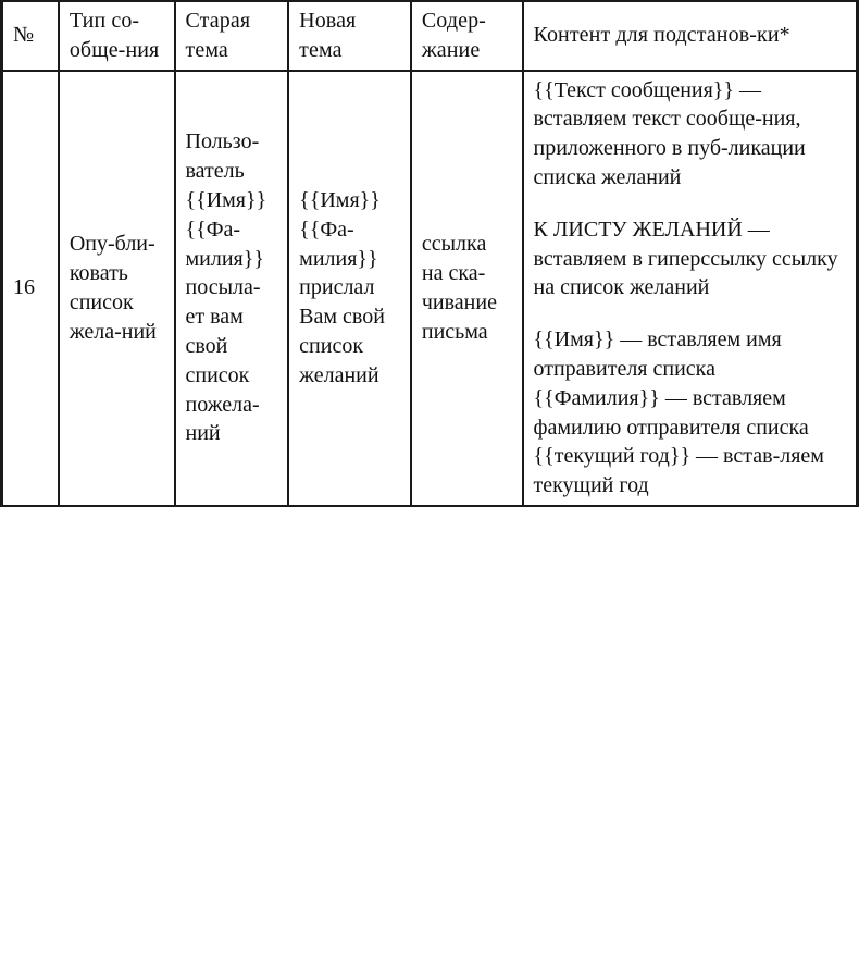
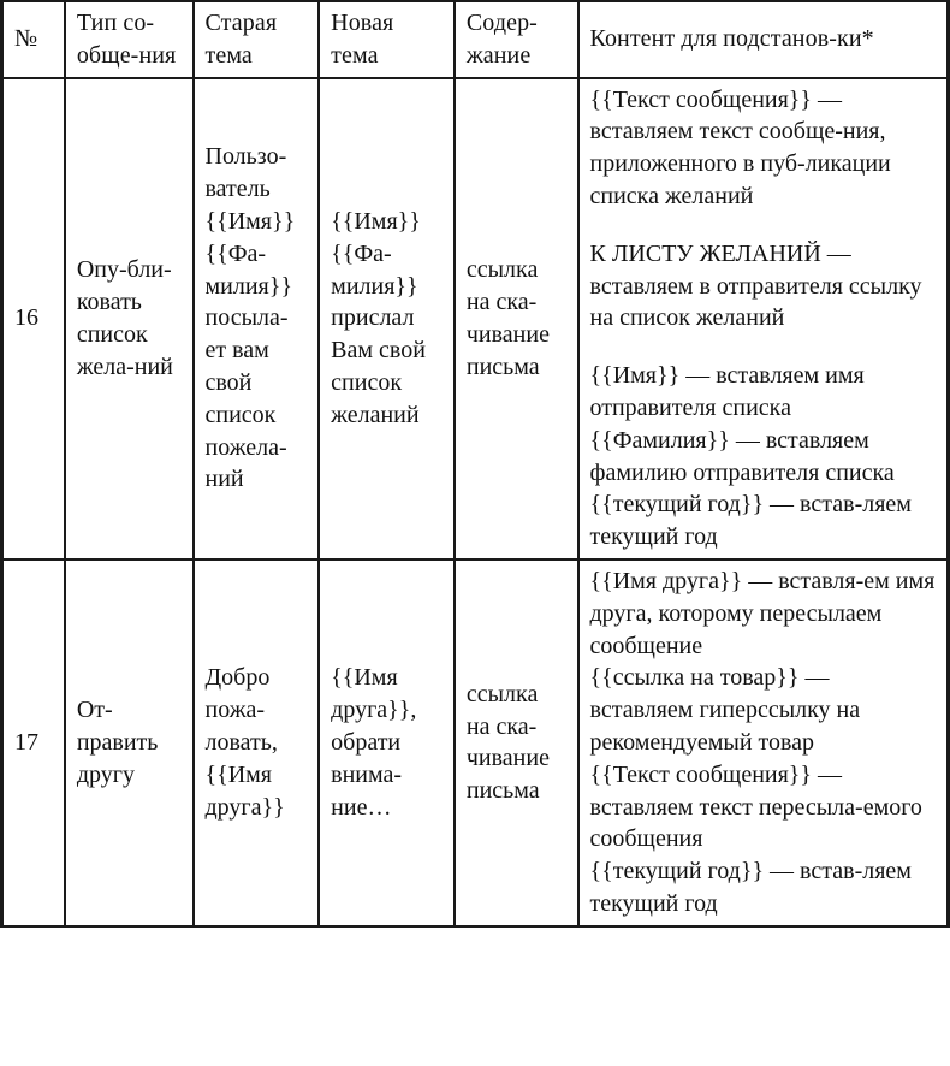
  №	Тип со-обще-ния	Старая тема	Новая тема	Содер-жание	Контент для подстанов-ки*
- 16	Опу-бли-ковать список жела-ний	Пользо-ватель {{Имя}} {{Фа-милия}} посыла-ет вам свой список пожела-ний	{{Имя}} {{Фа-милия}} прислал Вам свой список желаний	ссылка на ска-чивание письма	{{Текст сообщения}} — вставляем текст сообще-ния, приложенного в пуб-ликации списка желаний К ЛИСТУ ЖЕЛАНИЙ — вставляем в гиперссылку ссылку на список желаний {{Имя}} — вставляем имя отправителя списка {{Фамилия}} — вставляем фамилию отправителя списка {{текущий год}} — встав-ляем текущий год
+ 16	Опу-бли-ковать список жела-ний	Пользо-ватель {{Имя}} {{Фа-милия}} посыла-ет вам свой список пожела-ний	{{Имя}} {{Фа-милия}} прислал Вам свой список желаний	ссылка на ска-чивание письма	{{Текст сообщения}} — вставляем текст сообще-ния, приложенного в пуб-ликации списка желаний К ЛИСТУ ЖЕЛАНИЙ — вставляем в отправителя ссылку на список желаний {{Имя}} — вставляем имя отправителя списка {{Фамилия}} — вставляем фамилию отправителя списка {{текущий год}} — встав-ляем текущий год
+ 17	От-править другу	Добро пожа-ловать, {{Имя друга}}	{{Имя друга}}, обрати внима-ние…	ссылка на ска-чивание письма	{{Имя друга}} — вставля-ем имя друга, которому пересылаем сообщение {{ссылка на товар}} — вставляем гиперссылку на рекомендуемый товар {{Текст сообщения}} — вставляем текст пересыла-емого сообщения {{текущий год}} — встав-ляем текущий год
